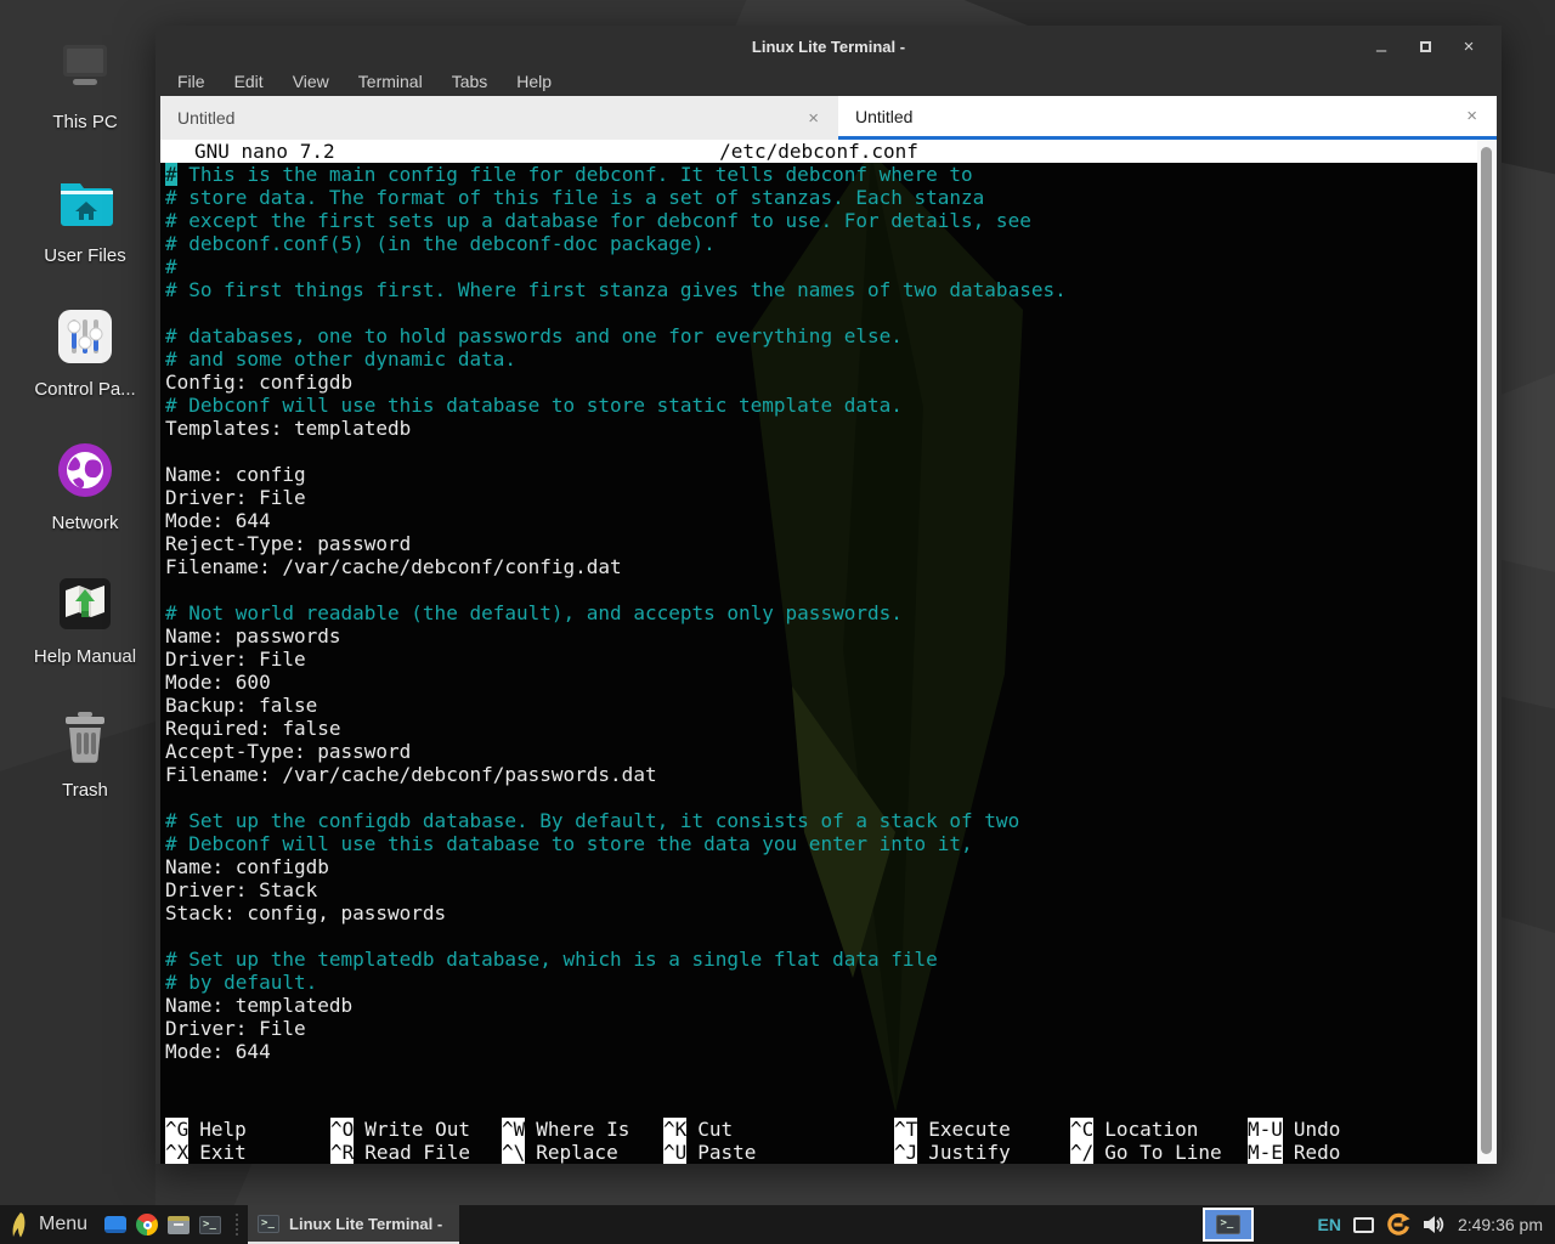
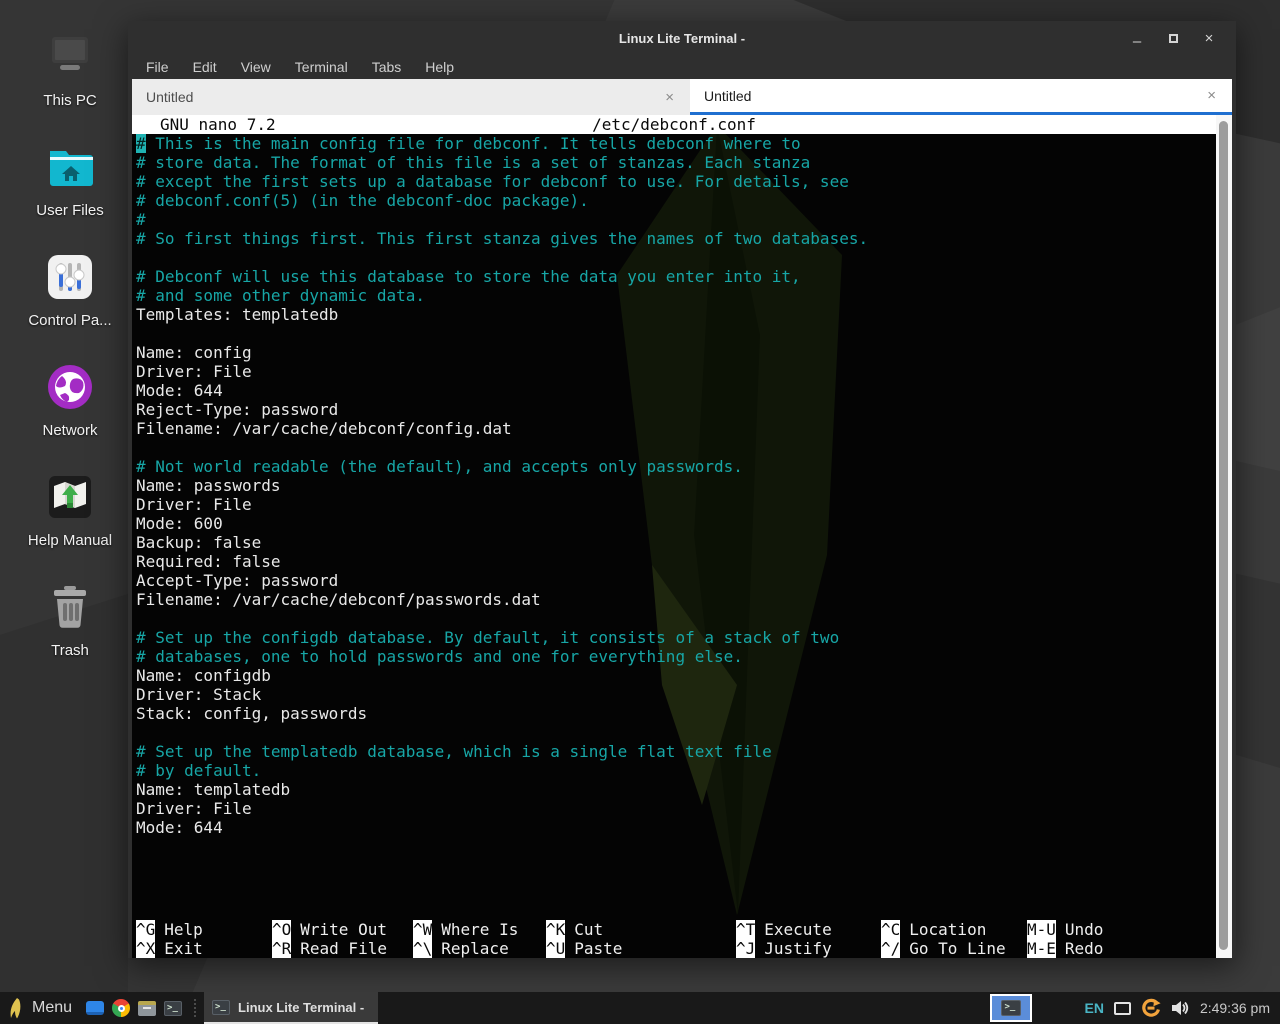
  This PC
  User Files
  Control Pa...
  Network
  Help Manual
  Trash
  Linux Lite Terminal -
  –
  ×
  File
  Edit
  View
  Terminal
  Tabs
  Help
  Untitled
  ×
  Untitled
  ×
  GNU nano 7.2
  /etc/debconf.conf
  # This is the main config file for debconf. It tells debconf where to
  # store data. The format of this file is a set of stanzas. Each stanza
  # except the first sets up a database for debconf to use. For details, see
  # debconf.conf(5) (in the debconf-doc package).
  #
- # So first things first. Where first stanza gives the names of two databases.
+ # So first things first. This first stanza gives the names of two databases.
- # databases, one to hold passwords and one for everything else.
+ # Debconf will use this database to store the data you enter into it,
  # and some other dynamic data.
- Config: configdb
- # Debconf will use this database to store static template data.
  Templates: templatedb
  Name: config
  Driver: File
  Mode: 644
  Reject-Type: password
  Filename: /var/cache/debconf/config.dat
  # Not world readable (the default), and accepts only passwords.
  Name: passwords
  Driver: File
  Mode: 600
  Backup: false
  Required: false
  Accept-Type: password
  Filename: /var/cache/debconf/passwords.dat
  # Set up the configdb database. By default, it consists of a stack of two
- # Debconf will use this database to store the data you enter into it,
+ # databases, one to hold passwords and one for everything else.
  Name: configdb
  Driver: Stack
  Stack: config, passwords
- # Set up the templatedb database, which is a single flat data file
+ # Set up the templatedb database, which is a single flat text file
  # by default.
  Name: templatedb
  Driver: File
  Mode: 644
  ^G Help
  ^O Write Out
  ^W Where Is
  ^K Cut
  ^T Execute
  ^C Location
  M-U Undo
  ^X Exit
  ^R Read File
  ^\ Replace
  ^U Paste
  ^J Justify
  ^/ Go To Line
  M-E Redo
  Menu
  >_
  >_
  Linux Lite Terminal -
  >_
  EN
  2:49:36 pm
